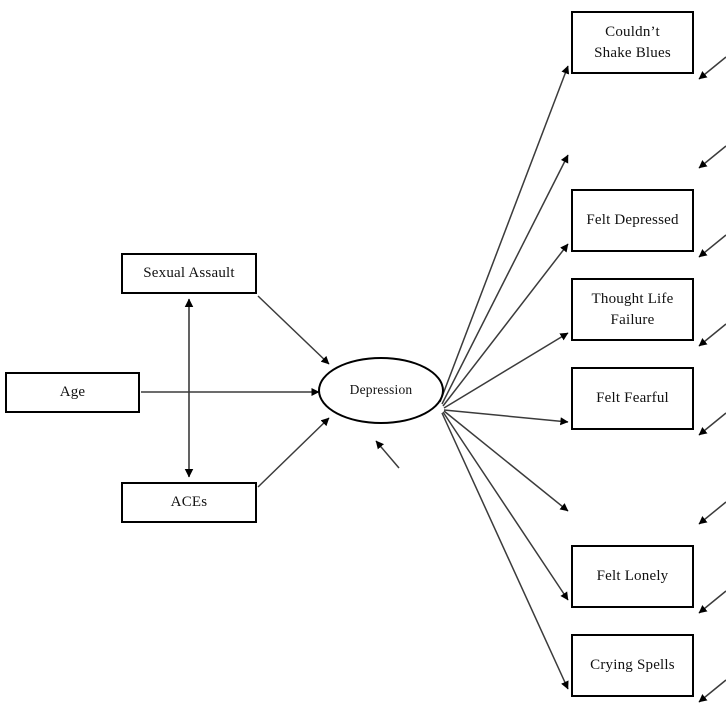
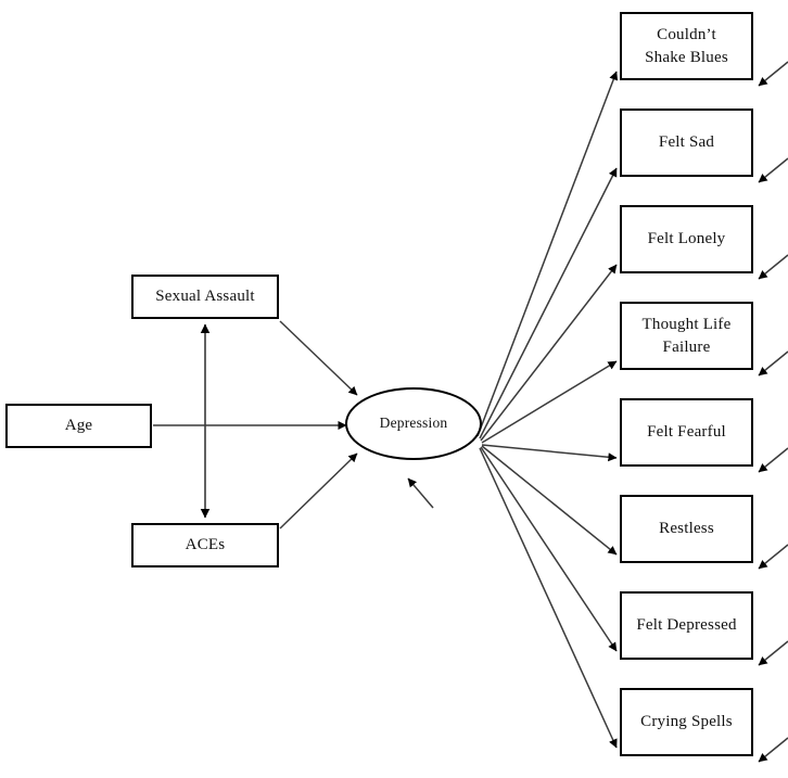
  Sexual Assault
  Age
  ACEs
  Depression
  Couldn’t
  Shake Blues
+ Felt Sad
- Felt Depressed
+ Felt Lonely
  Thought Life
  Failure
  Felt Fearful
+ Restless
- Felt Lonely
+ Felt Depressed
  Crying Spells
